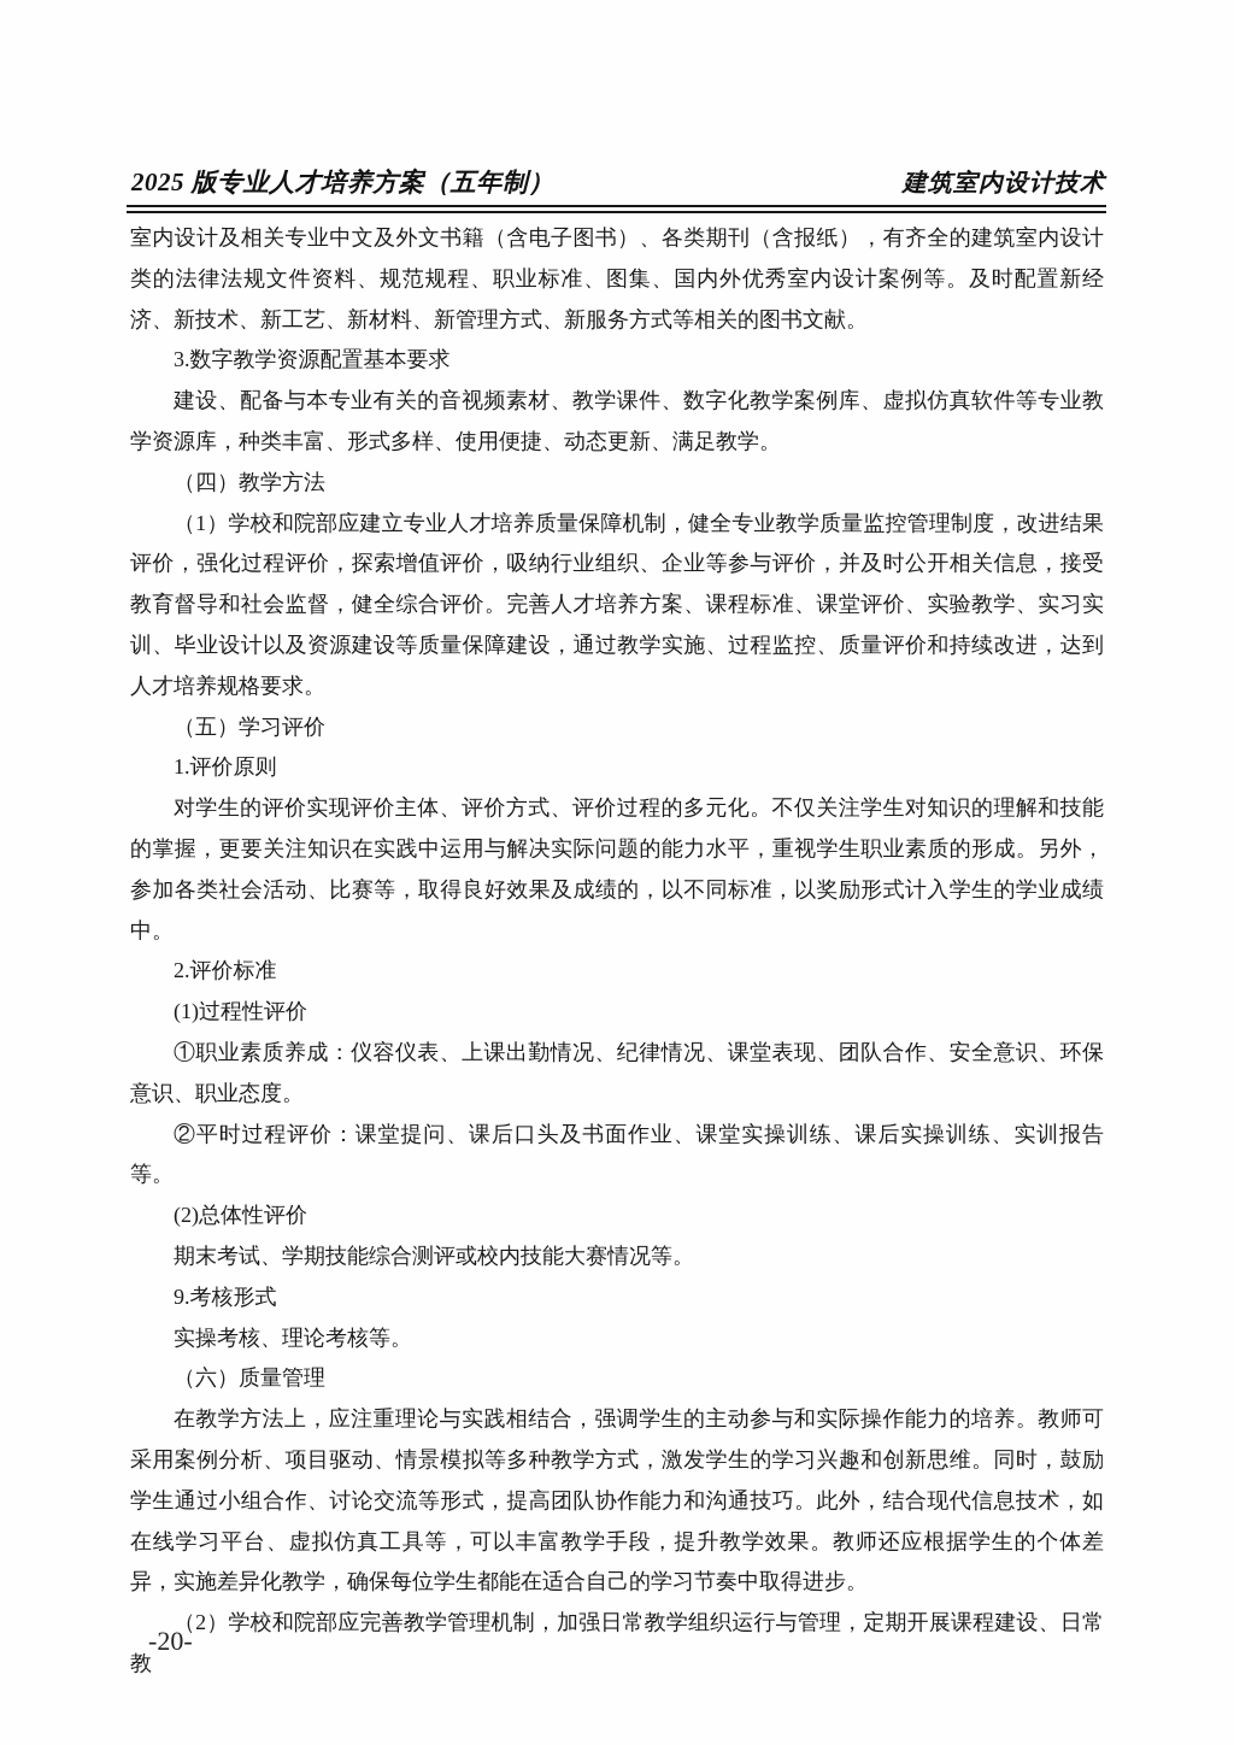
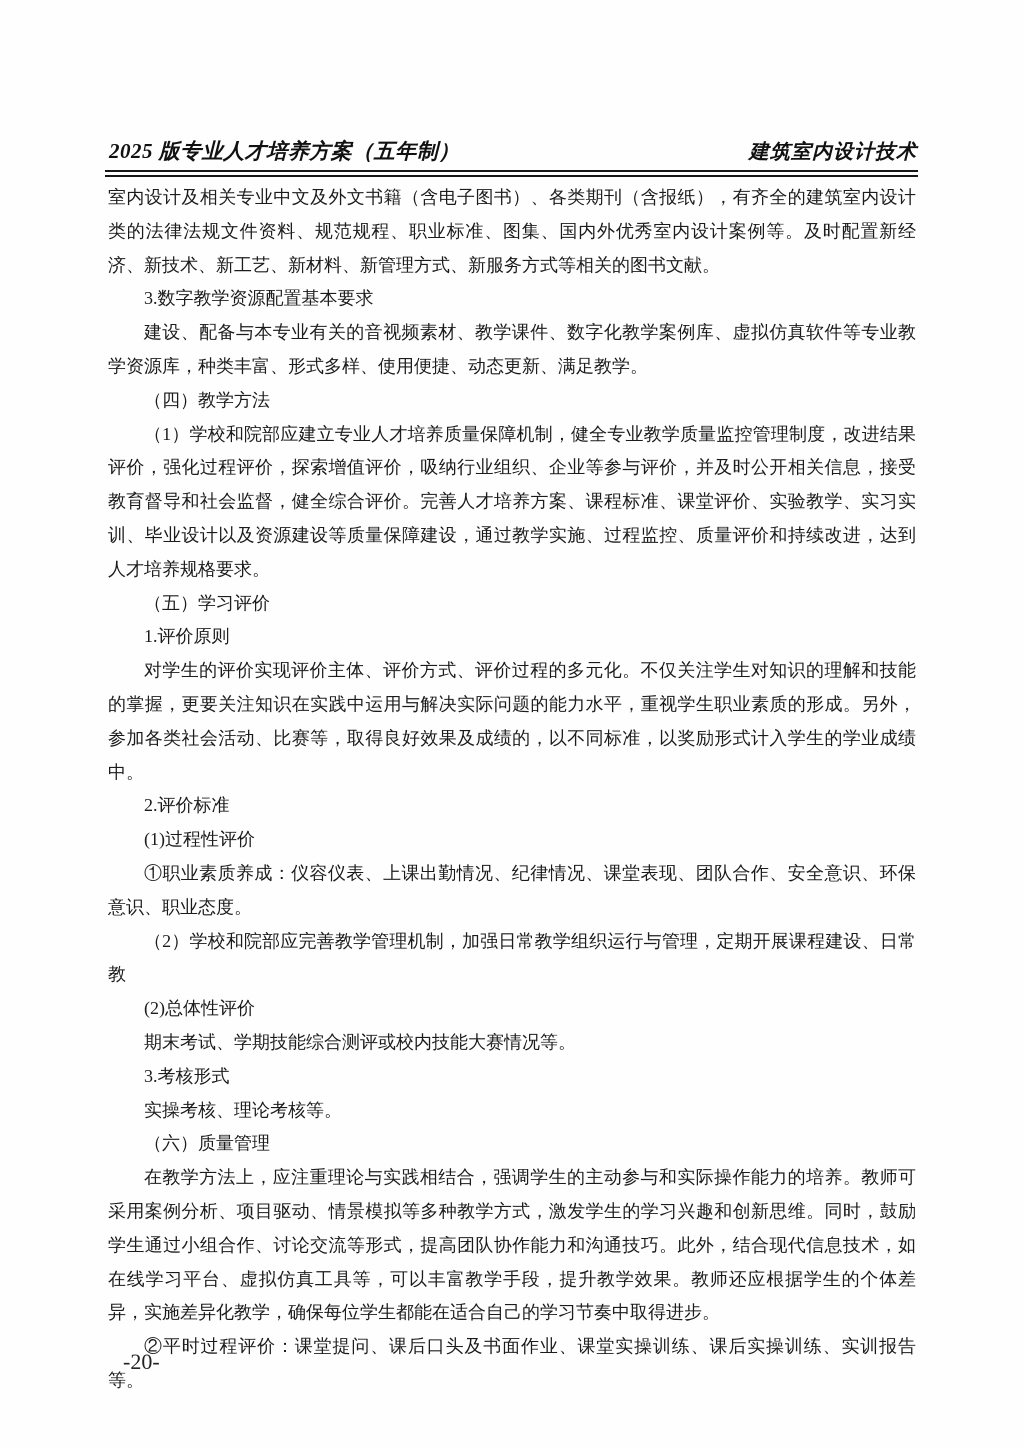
  2025 版专业人才培养方案（五年制）
  建筑室内设计技术
  室内设计及相关专业中文及外文书籍（含电子图书）、各类期刊（含报纸），有齐全的建筑室内设计类的法律法规文件资料、规范规程、职业标准、图集、国内外优秀室内设计案例等。及时配置新经济、新技术、新工艺、新材料、新管理方式、新服务方式等相关的图书文献。
  3.数字教学资源配置基本要求
  建设、配备与本专业有关的音视频素材、教学课件、数字化教学案例库、虚拟仿真软件等专业教学资源库，种类丰富、形式多样、使用便捷、动态更新、满足教学。
  （四）教学方法
  （1）学校和院部应建立专业人才培养质量保障机制，健全专业教学质量监控管理制度，改进结果评价，强化过程评价，探索增值评价，吸纳行业组织、企业等参与评价，并及时公开相关信息，接受教育督导和社会监督，健全综合评价。完善人才培养方案、课程标准、课堂评价、实验教学、实习实训、毕业设计以及资源建设等质量保障建设，通过教学实施、过程监控、质量评价和持续改进，达到人才培养规格要求。
  （五）学习评价
  1.评价原则
  对学生的评价实现评价主体、评价方式、评价过程的多元化。不仅关注学生对知识的理解和技能的掌握，更要关注知识在实践中运用与解决实际问题的能力水平，重视学生职业素质的形成。另外，参加各类社会活动、比赛等，取得良好效果及成绩的，以不同标准，以奖励形式计入学生的学业成绩中。
  2.评价标准
  (1)过程性评价
  ①职业素质养成：仪容仪表、上课出勤情况、纪律情况、课堂表现、团队合作、安全意识、环保意识、职业态度。
- ②平时过程评价：课堂提问、课后口头及书面作业、课堂实操训练、课后实操训练、实训报告等。
+ （2）学校和院部应完善教学管理机制，加强日常教学组织运行与管理，定期开展课程建设、日常教
  (2)总体性评价
  期末考试、学期技能综合测评或校内技能大赛情况等。
- 9.考核形式
+ 3.考核形式
  实操考核、理论考核等。
  （六）质量管理
  在教学方法上，应注重理论与实践相结合，强调学生的主动参与和实际操作能力的培养。教师可采用案例分析、项目驱动、情景模拟等多种教学方式，激发学生的学习兴趣和创新思维。同时，鼓励学生通过小组合作、讨论交流等形式，提高团队协作能力和沟通技巧。此外，结合现代信息技术，如在线学习平台、虚拟仿真工具等，可以丰富教学手段，提升教学效果。教师还应根据学生的个体差异，实施差异化教学，确保每位学生都能在适合自己的学习节奏中取得进步。
- （2）学校和院部应完善教学管理机制，加强日常教学组织运行与管理，定期开展课程建设、日常教
+ ②平时过程评价：课堂提问、课后口头及书面作业、课堂实操训练、课后实操训练、实训报告等。
  -20-
